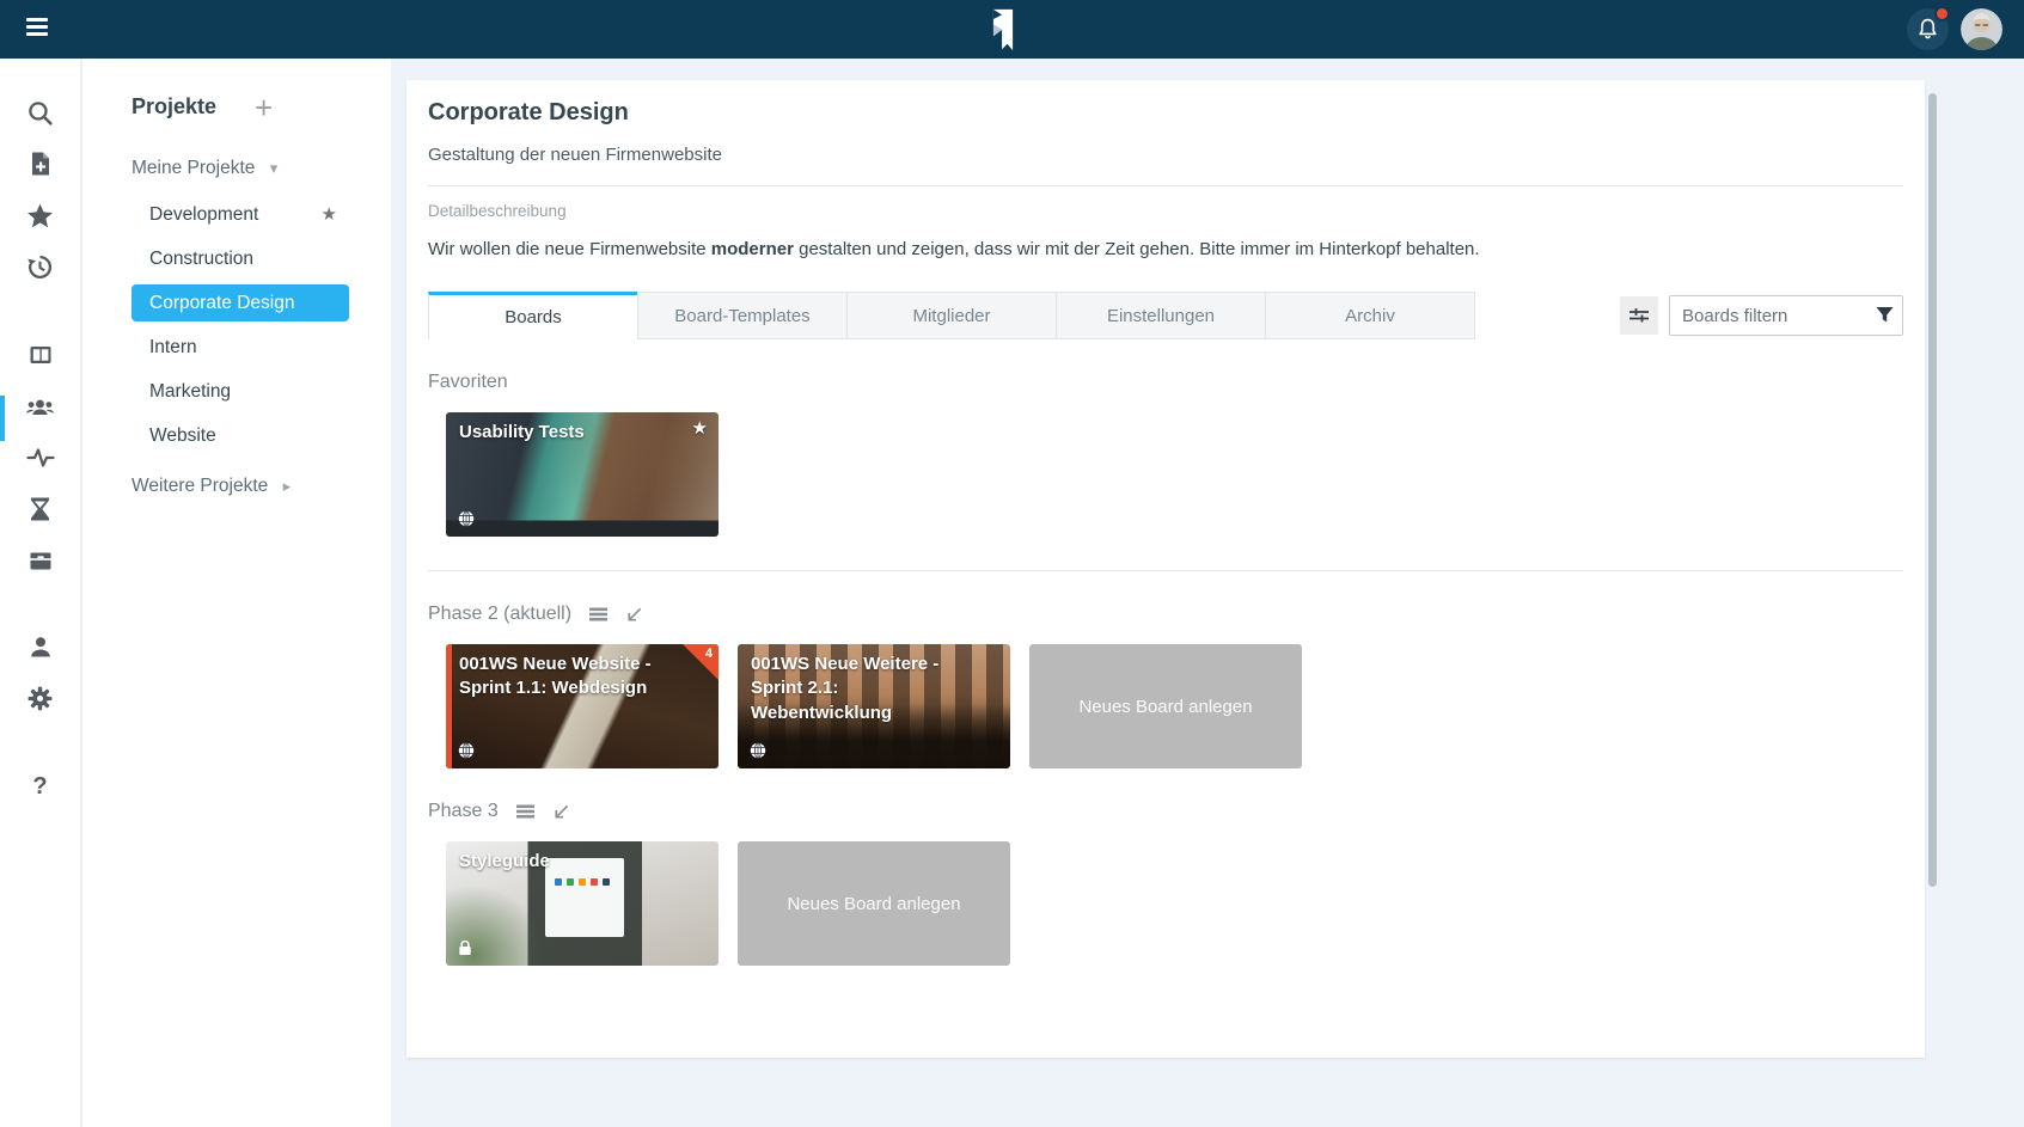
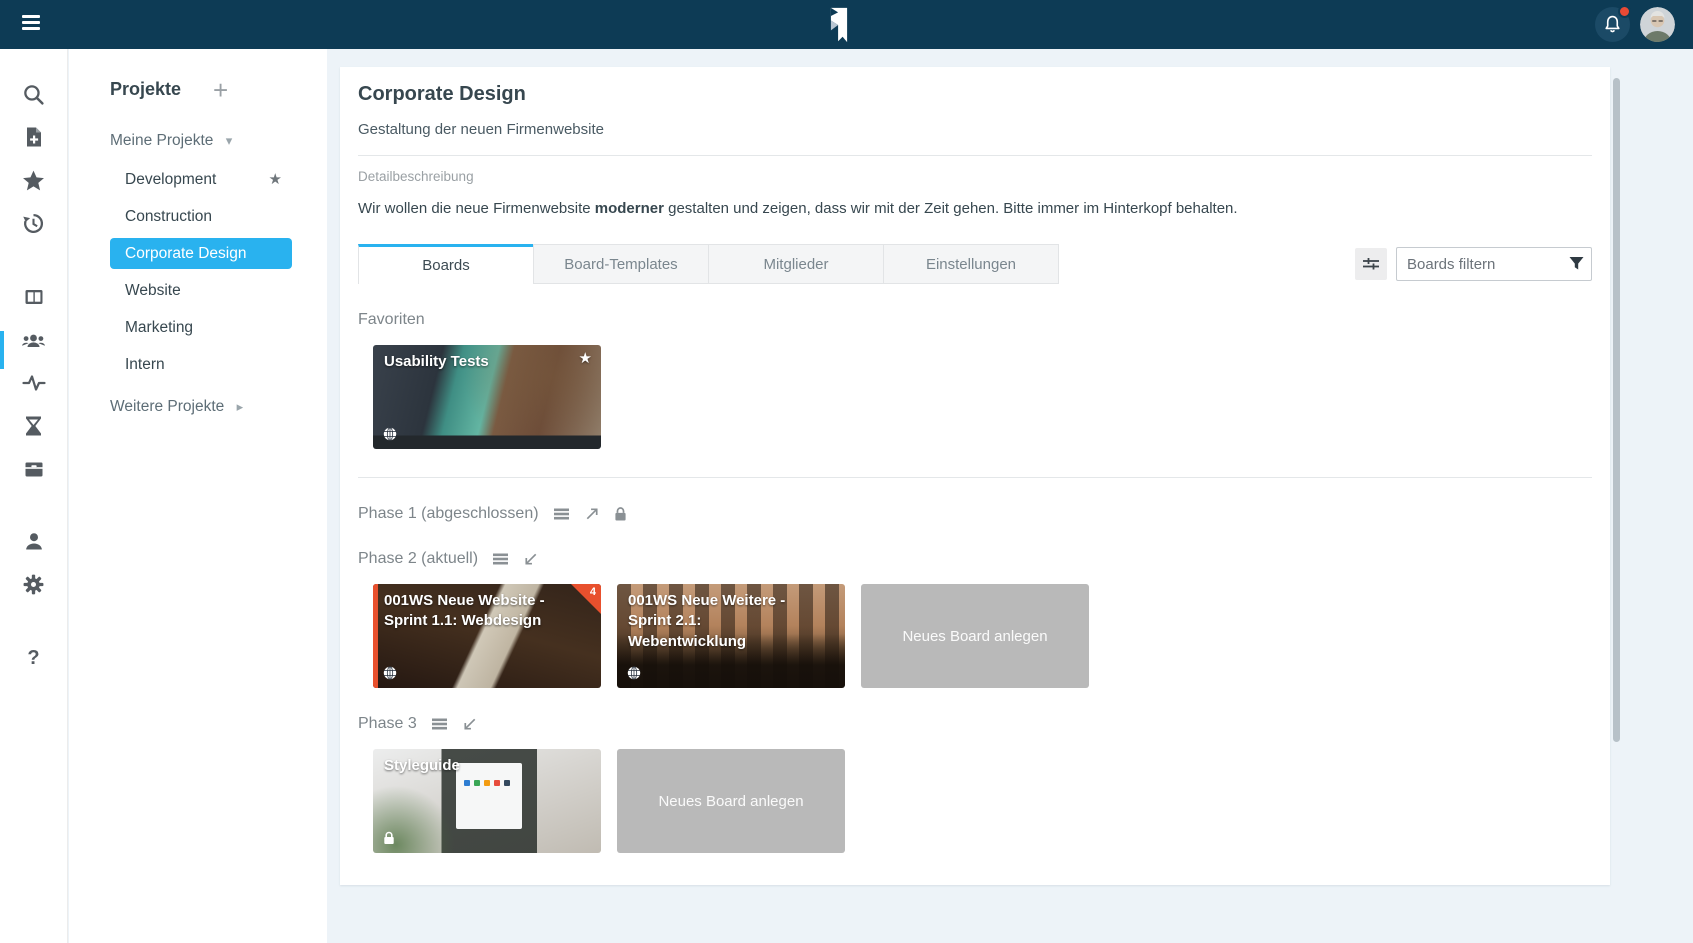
  ?
  Projekte
  +
  Meine Projekte ▾
  Development
  ★
  Construction
  Corporate Design
- Intern
+ Website
  Marketing
- Website
+ Intern
  Weitere Projekte ▸
  Corporate Design
  Gestaltung der neuen Firmenwebsite
  Detailbeschreibung
  Wir wollen die neue Firmenwebsite moderner gestalten und zeigen, dass wir mit der Zeit gehen. Bitte immer im Hinterkopf behalten.
  Boards
  Board-Templates
  Mitglieder
  Einstellungen
- Archiv
  Boards filtern
  Favoriten
  Usability Tests
  ★
+ Phase 1 (abgeschlossen)
  Phase 2 (aktuell)
  4
  001WS Neue Website - Sprint 1.1: Webdesign
  001WS Neue Weitere - Sprint 2.1: Webentwicklung
  Neues Board anlegen
  Phase 3
  Styleguide
  Neues Board anlegen
